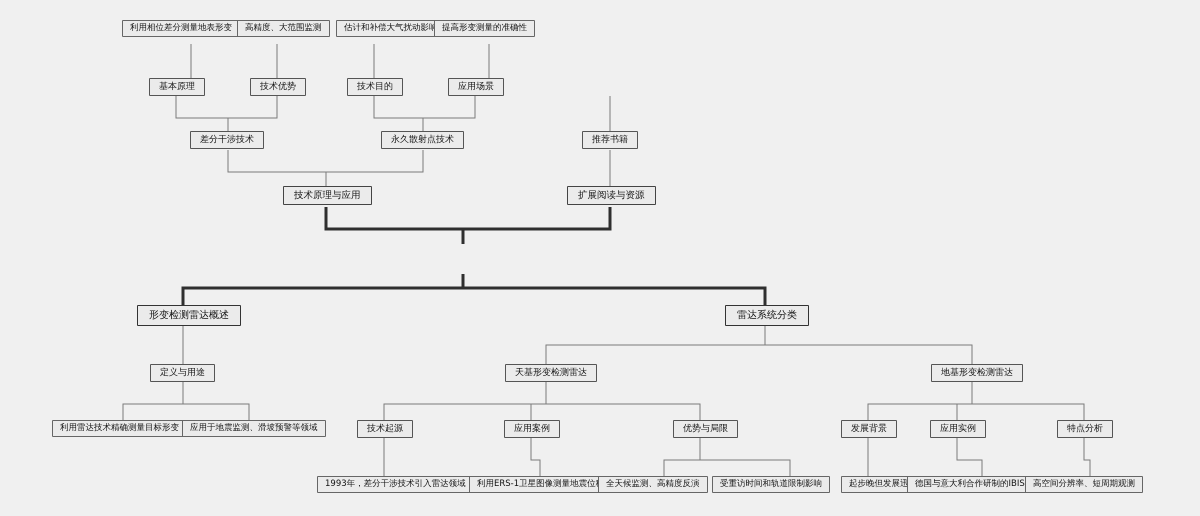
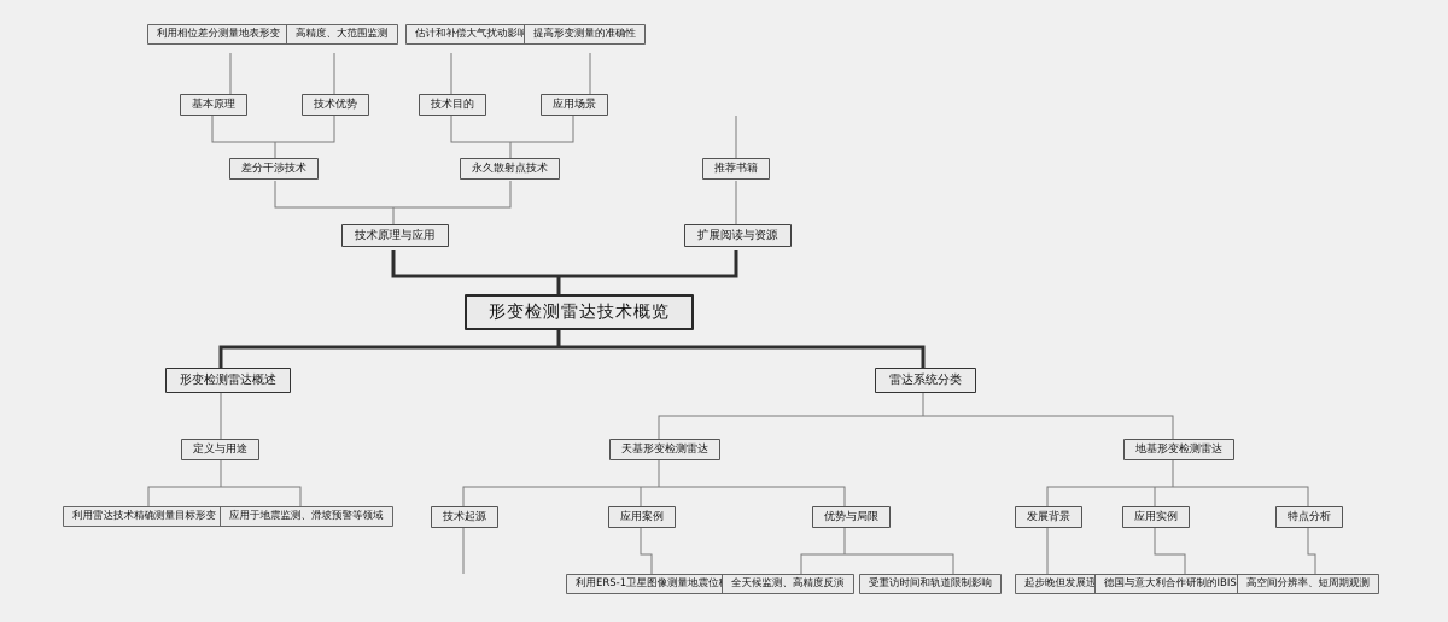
  利用相位差分测量地表形变
  高精度、大范围监测
  估计和补偿大气扰动影
  提高形变测量的准确性
  基本原理
  技术优势
  技术目的
  应用场景
  差分干涉技术
  永久散射点技术
  推荐书籍
  技术原理与应用
  扩展阅读与资源
+ 形变检测雷达技术概览
  形变检测雷达概述
  雷达系统分类
  定义与用途
  天基形变检测雷达
  地基形变检测雷达
  利用雷达技术精确测量目标形变
  应用于地震监测、滑坡预警等领域
  技术起源
  应用案例
  优势与局限
  发展背景
  应用实例
  特点分析
- 1993年，差分干涉技术引入雷达领域
  利用ERS-1卫星图像测量地震位
  全天候监测、高精度反演
  受重访时间和轨道限制影响
  起步晚但发展迅
  德国与意大利合作研制的IBIS
  高空间分辨率、短周期观测
